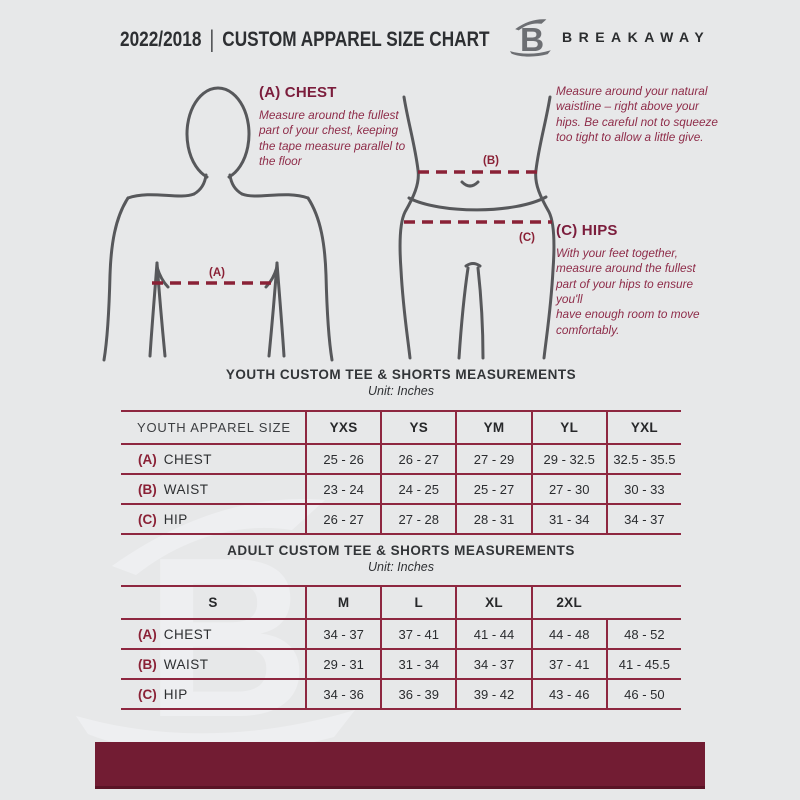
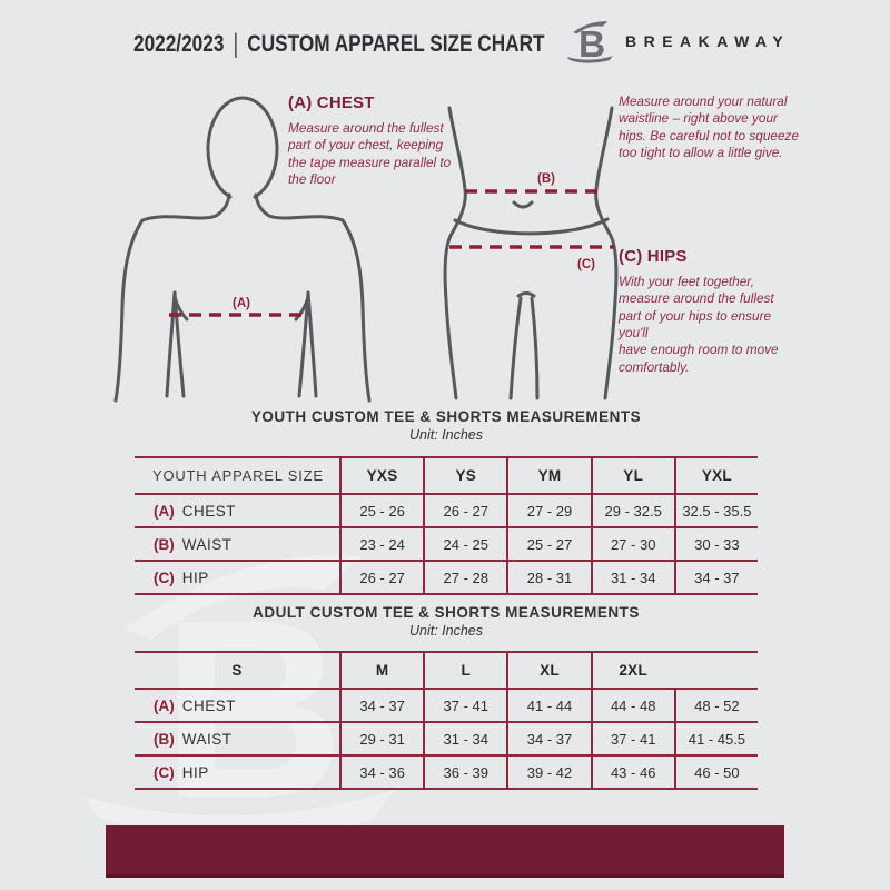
- 2022/2018
+ 2022/2023
  |
  CUSTOM APPAREL SIZE CHART
  BREAKAWAY
  (A)
  (B)
  (C)
  (A) CHEST
  Measure around the fullest part of your chest, keeping the tape measure parallel to the floor
  Measure around your natural waistline – right above your hips. Be careful not to squeeze too tight to allow a little give.
  (C) HIPS
  With your feet together, measure around the fullest part of your hips to ensure you'll
  have enough room to move comfortably.
  YOUTH CUSTOM TEE & SHORTS MEASUREMENTS
  Unit: Inches
  YOUTH APPAREL SIZE
  YXS
  YS
  YM
  YL
  YXL
  (A)
  CHEST
  25 - 26
  26 - 27
  27 - 29
  29 - 32.5
  32.5 - 35.5
  (B)
  WAIST
  23 - 24
  24 - 25
  25 - 27
  27 - 30
  30 - 33
  (C)
  HIP
  26 - 27
  27 - 28
  28 - 31
  31 - 34
  34 - 37
  ADULT CUSTOM TEE & SHORTS MEASUREMENTS
  Unit: Inches
  S
  M
  L
  XL
  2XL
  (A)
  CHEST
  34 - 37
  37 - 41
  41 - 44
  44 - 48
  48 - 52
  (B)
  WAIST
  29 - 31
  31 - 34
  34 - 37
  37 - 41
  41 - 45.5
  (C)
  HIP
  34 - 36
  36 - 39
  39 - 42
  43 - 46
  46 - 50
